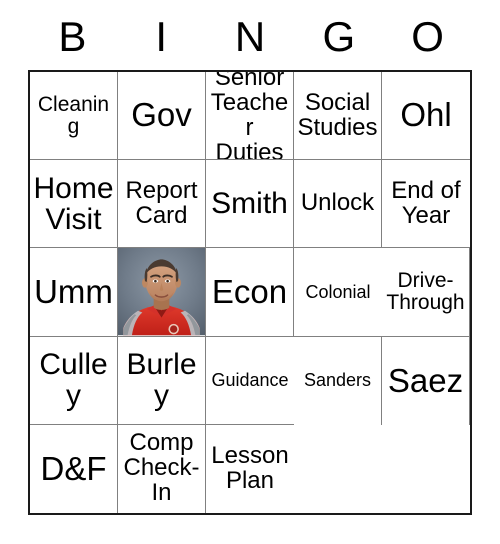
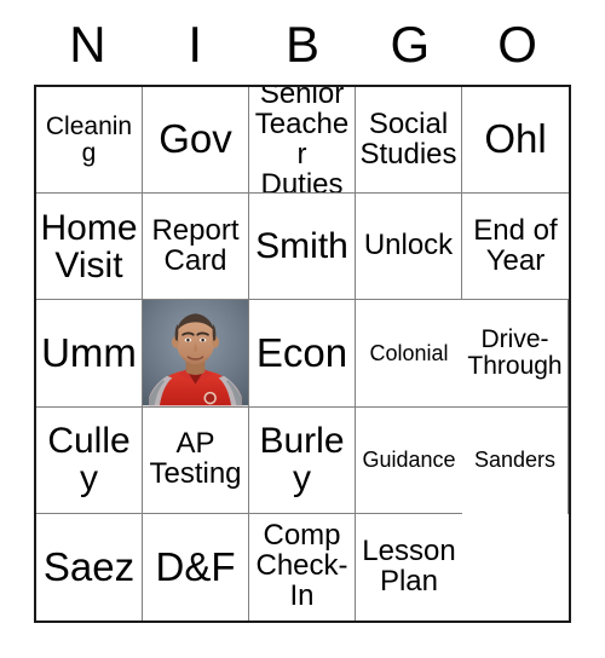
- B
+ N
  I
- N
+ B
  G
  O
  Cleaning
  Gov
  Senior Teacher Duties
  Social Studies
  Ohl
  Home Visit
  Report Card
  Smith
  Unlock
  End of Year
  Umm
  Econ
  Colonial
  Drive-Through
  Culley
+ AP Testing
  Burley
  Guidance
  Sanders
  Saez
  D&F
  Comp Check-In
  Lesson Plan
